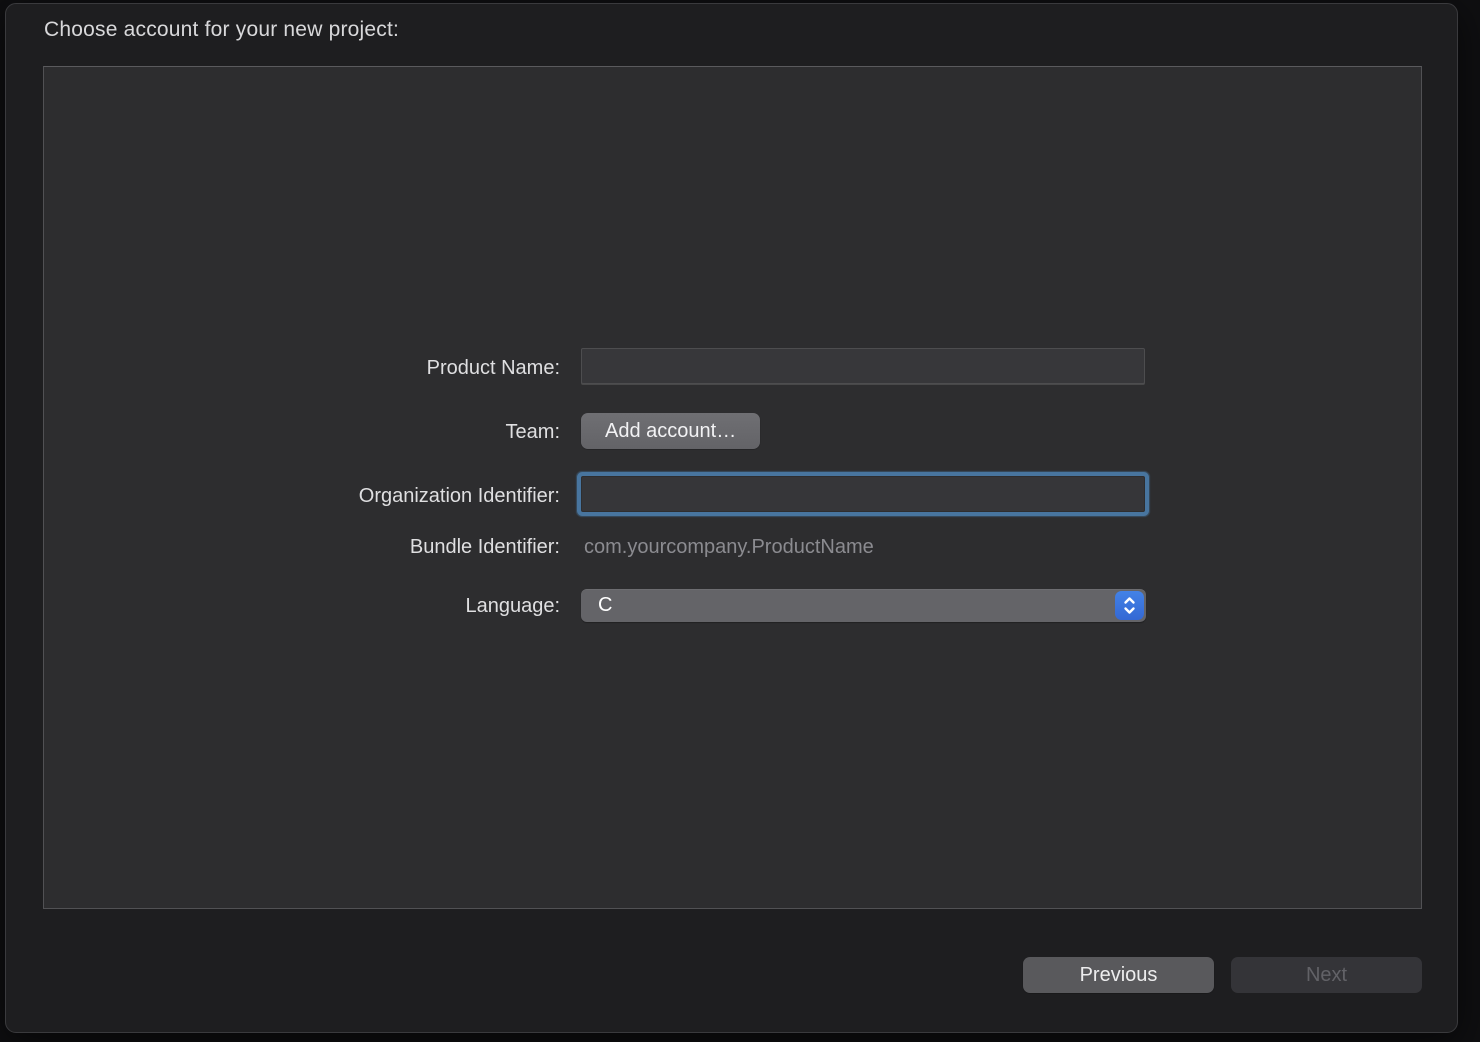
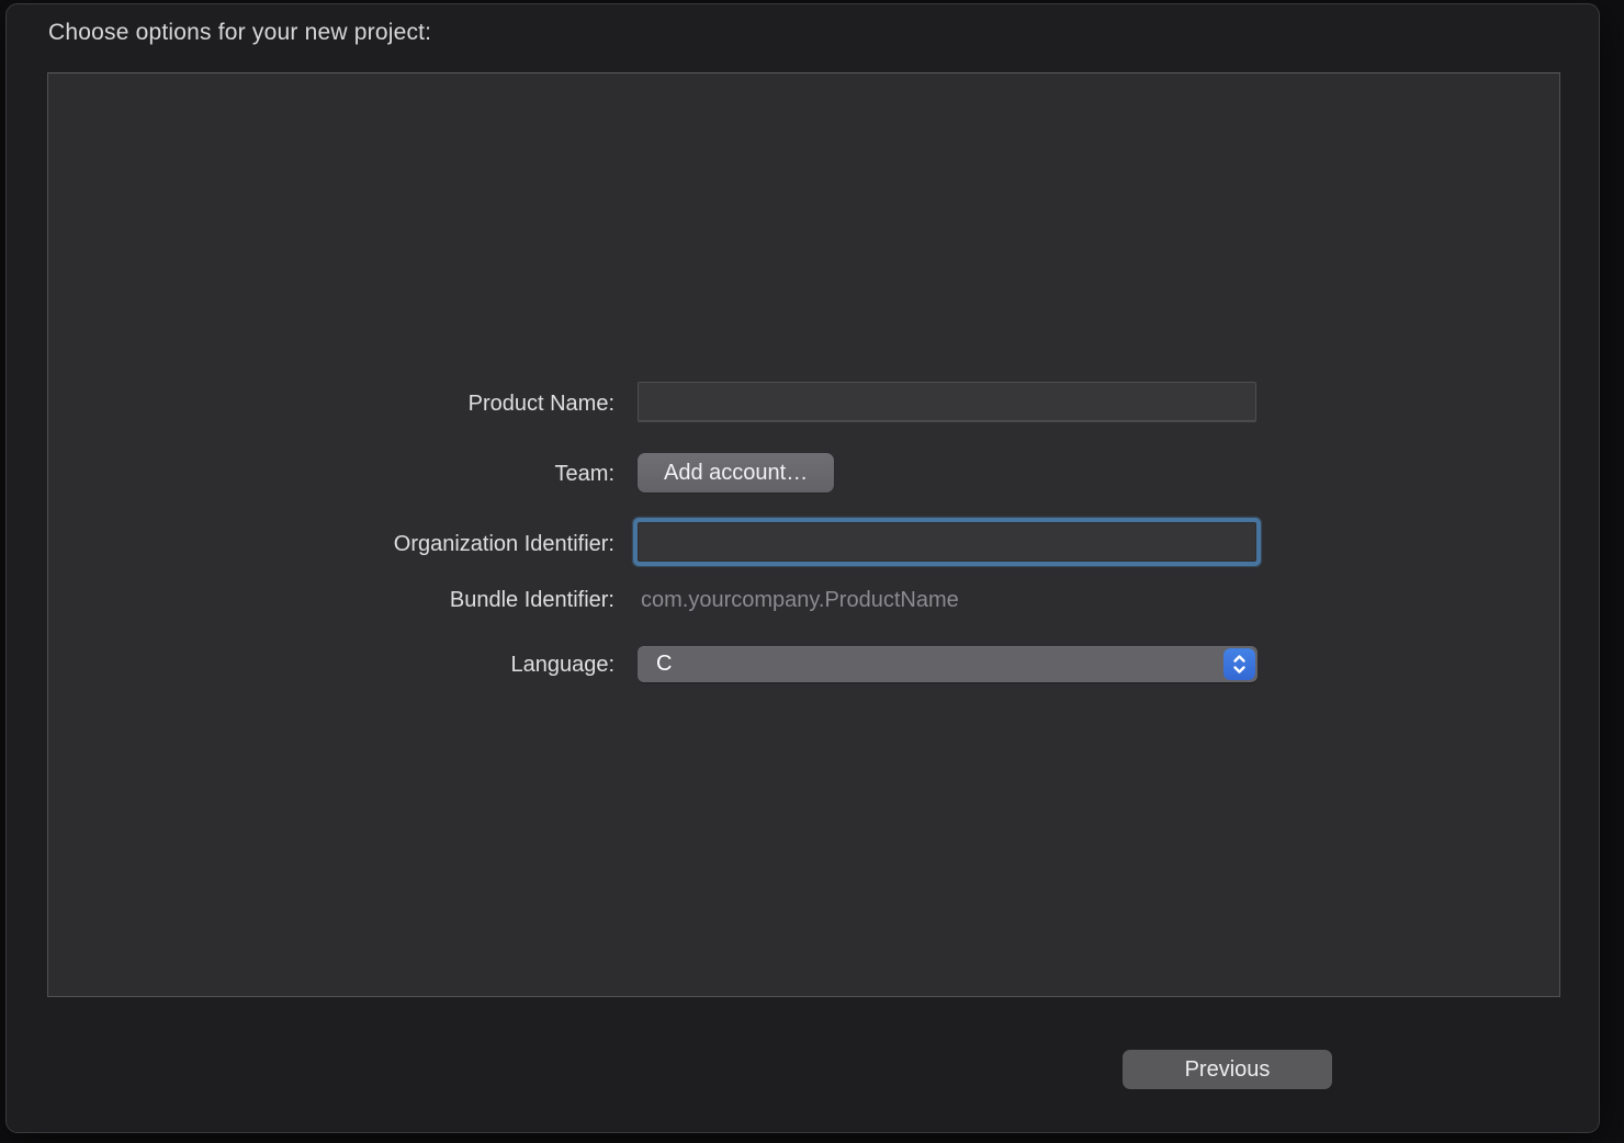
- Choose account for your new project:
+ Choose options for your new project:
  Product Name:
  Team:
  Add account…
  Organization Identifier:
  Bundle Identifier:
  com.yourcompany.ProductName
  Language:
  C
  Previous
- Next
